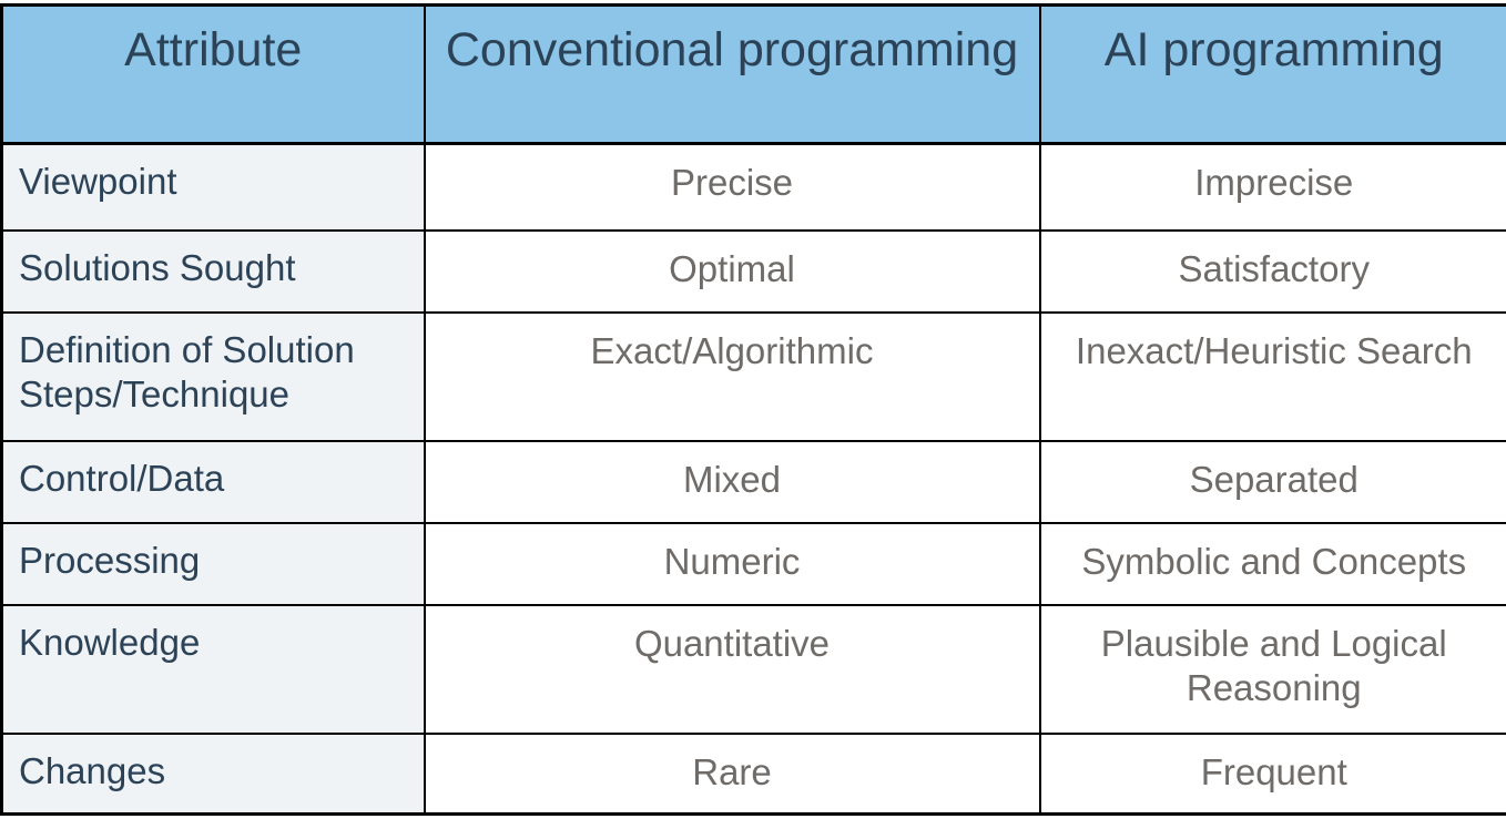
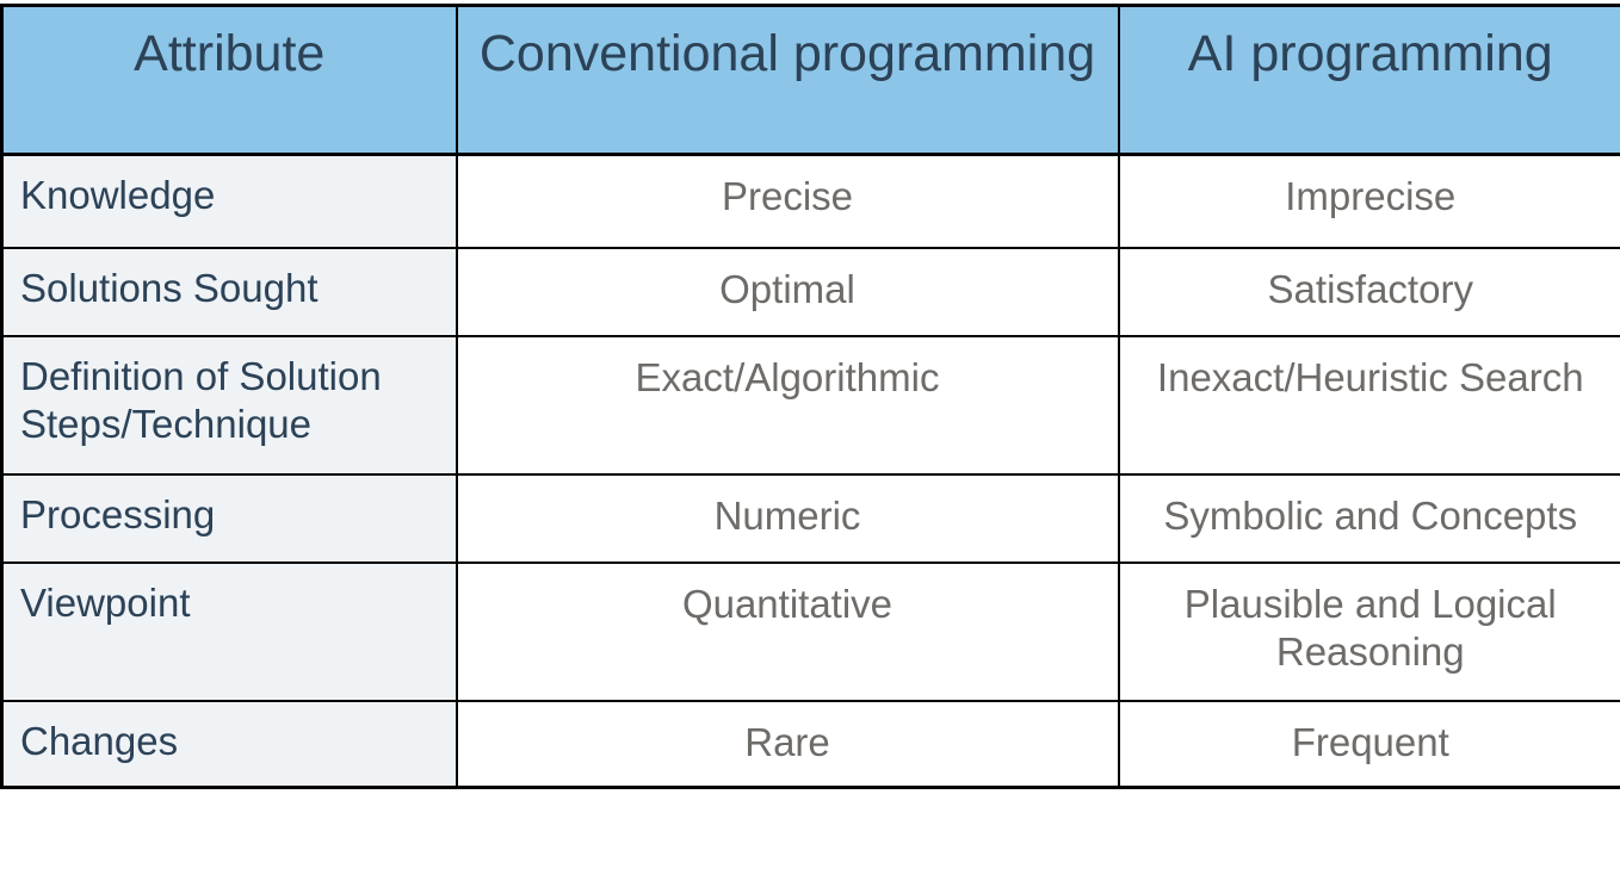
  Attribute	Conventional programming	AI programming
- Viewpoint	Precise	Imprecise
+ Knowledge	Precise	Imprecise
  Solutions Sought	Optimal	Satisfactory
  Definition of Solution Steps/Technique	Exact/Algorithmic	Inexact/Heuristic Search
- Control/Data	Mixed	Separated
  Processing	Numeric	Symbolic and Concepts
- Knowledge	Quantitative	Plausible and Logical Reasoning
+ Viewpoint	Quantitative	Plausible and Logical Reasoning
  Changes	Rare	Frequent
